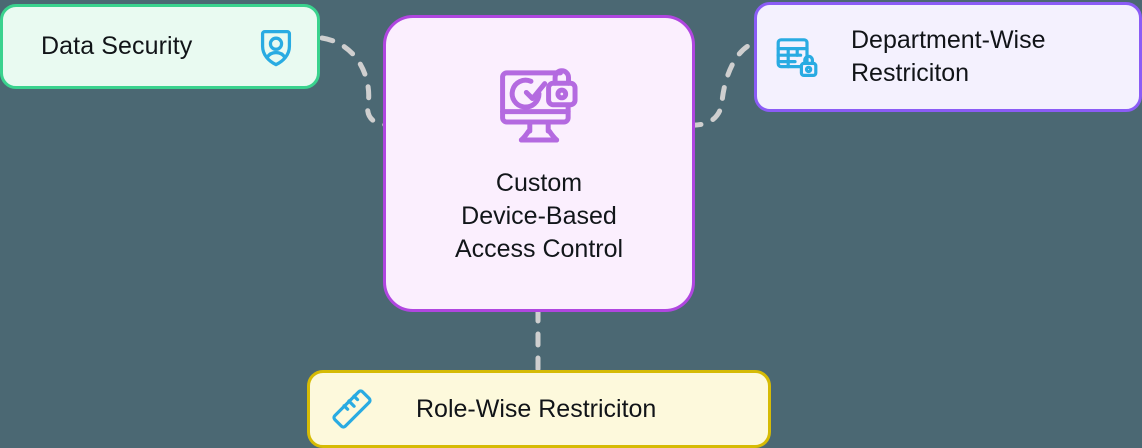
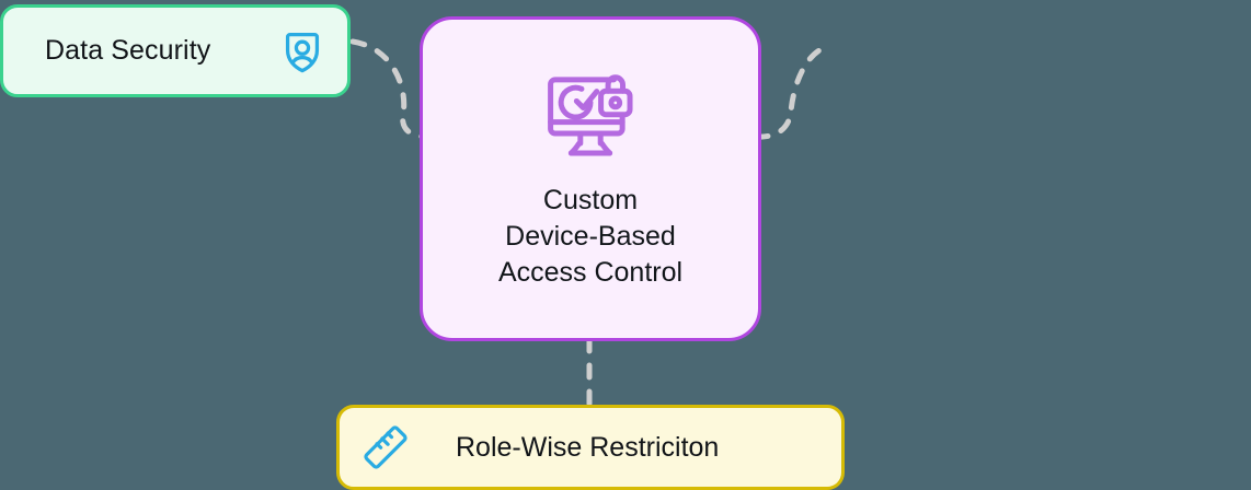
  Data Security
- Department-Wise Restriciton
  Custom
  Device-Based
  Access Control
  Role-Wise Restriciton
